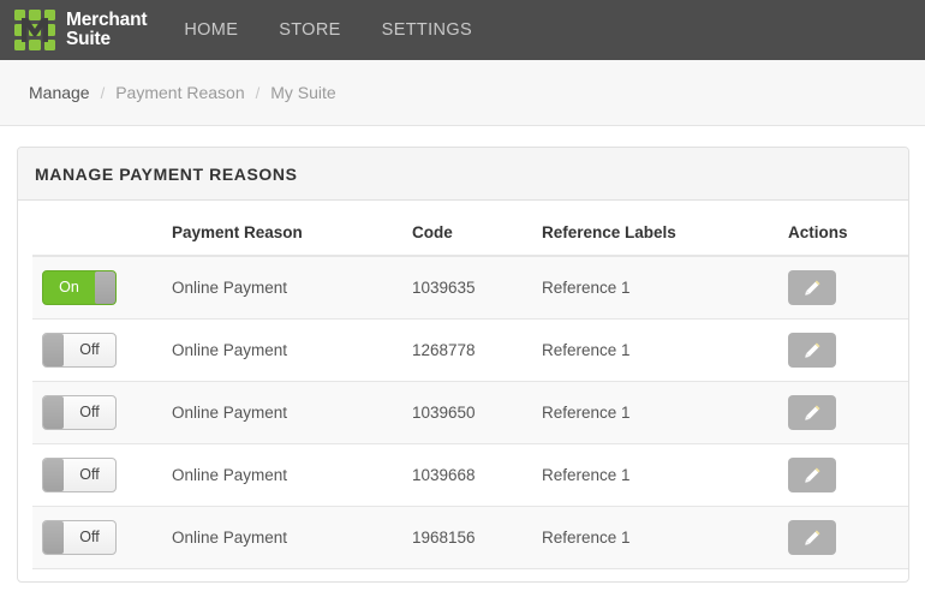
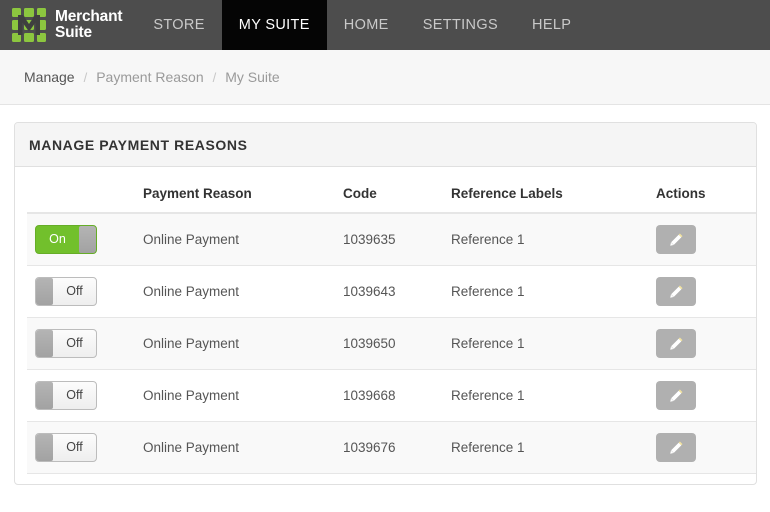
  Merchant
  Suite
- HOME
+ STORE
+ MY SUITE
- STORE
+ HOME
  SETTINGS
+ HELP
  Manage
  /
  Payment Reason
  /
  My Suite
  MANAGE PAYMENT REASONS
  	Payment Reason	Code	Reference Labels	Actions
  On	Online Payment	1039635	Reference 1
- Off	Online Payment	1268778	Reference 1
+ Off	Online Payment	1039643	Reference 1
  Off	Online Payment	1039650	Reference 1
  Off	Online Payment	1039668	Reference 1
- Off	Online Payment	1968156	Reference 1
+ Off	Online Payment	1039676	Reference 1
